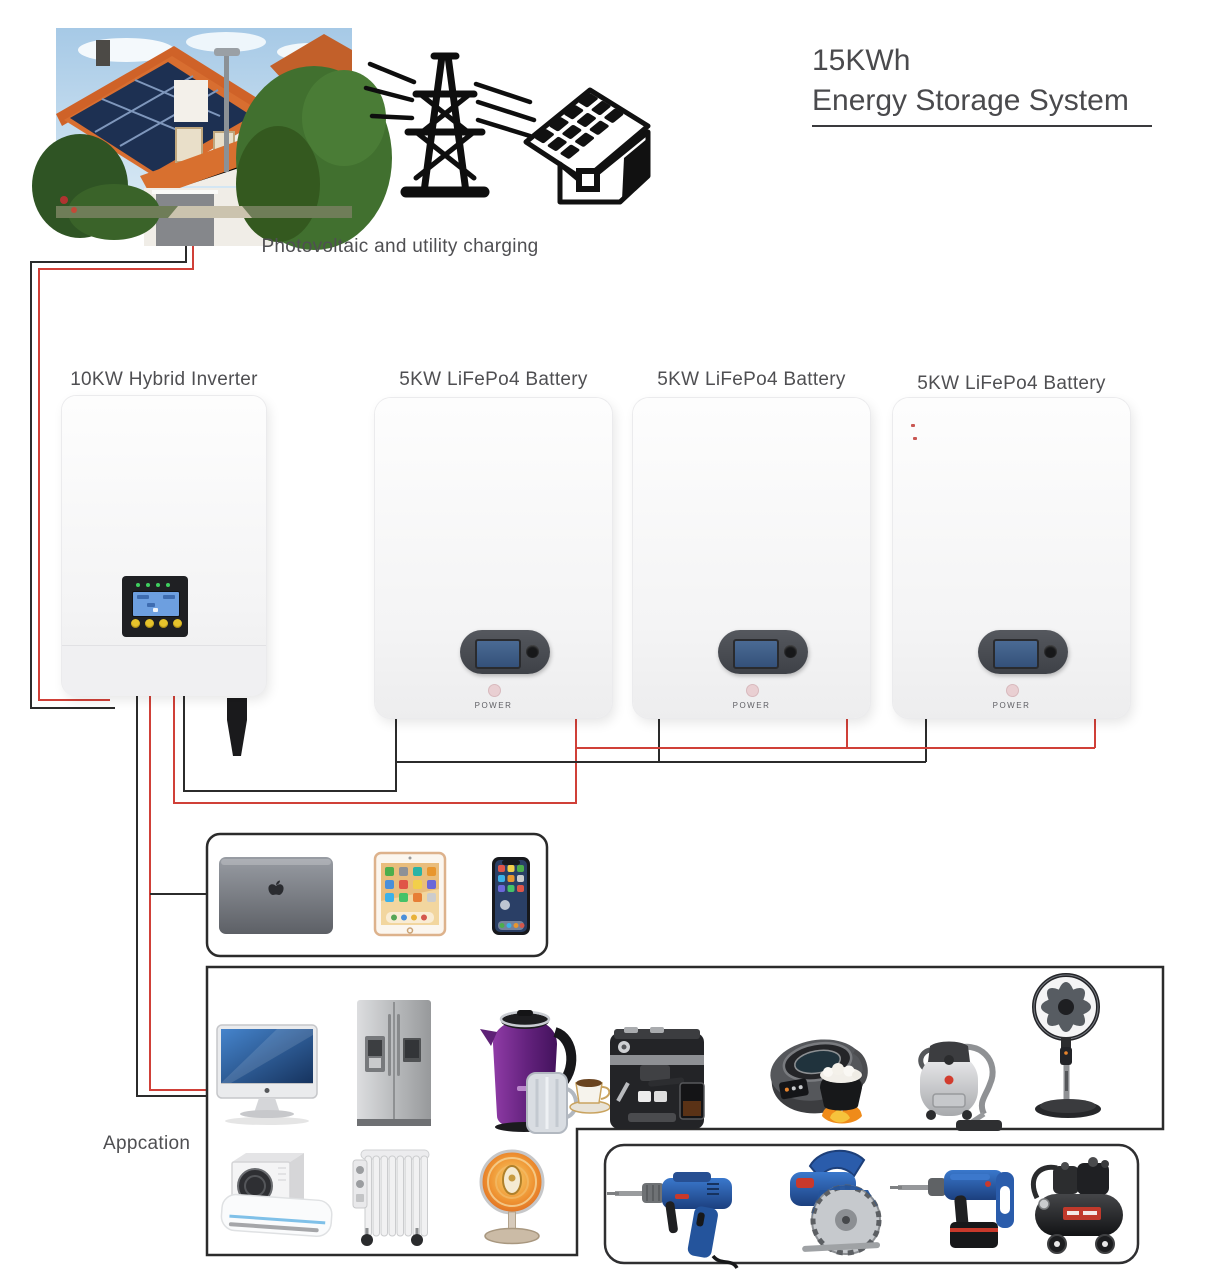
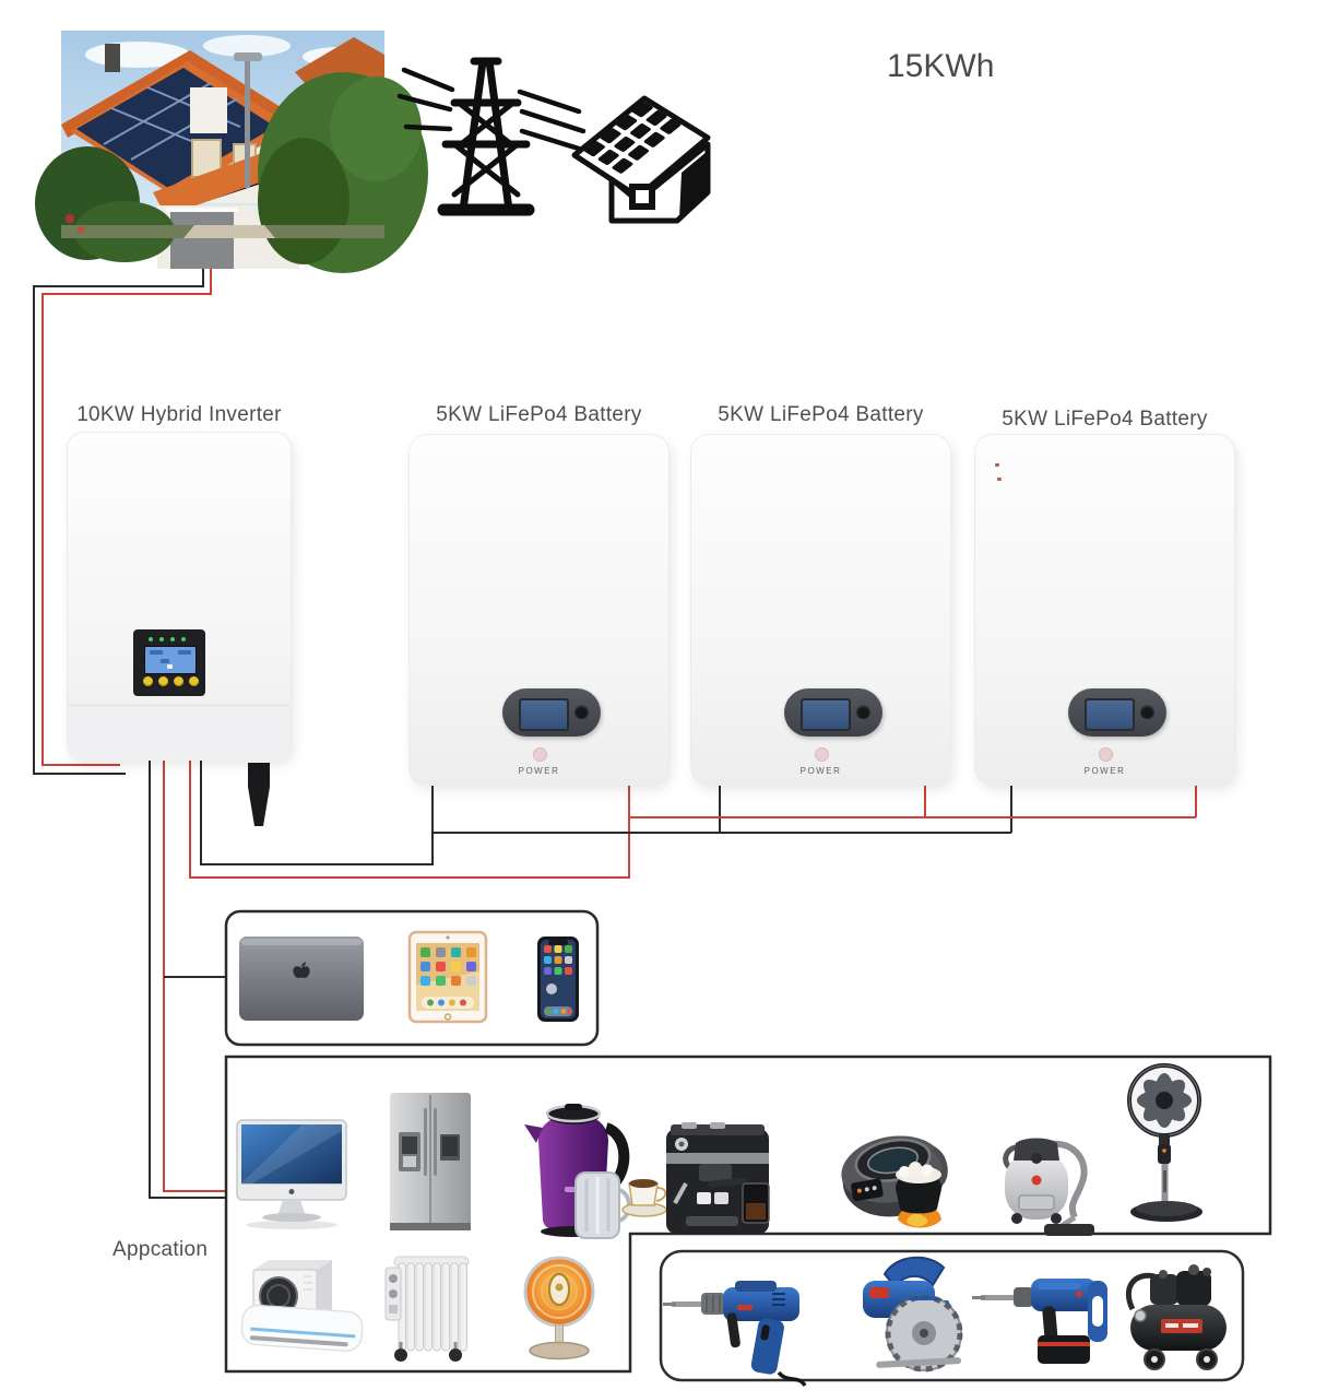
  POWER
  POWER
  POWER
  15KWh
- Energy Storage System
- Photovoltaic and utility charging
  10KW Hybrid Inverter
  5KW LiFePo4 Battery
  5KW LiFePo4 Battery
  5KW LiFePo4 Battery
  Appcation
